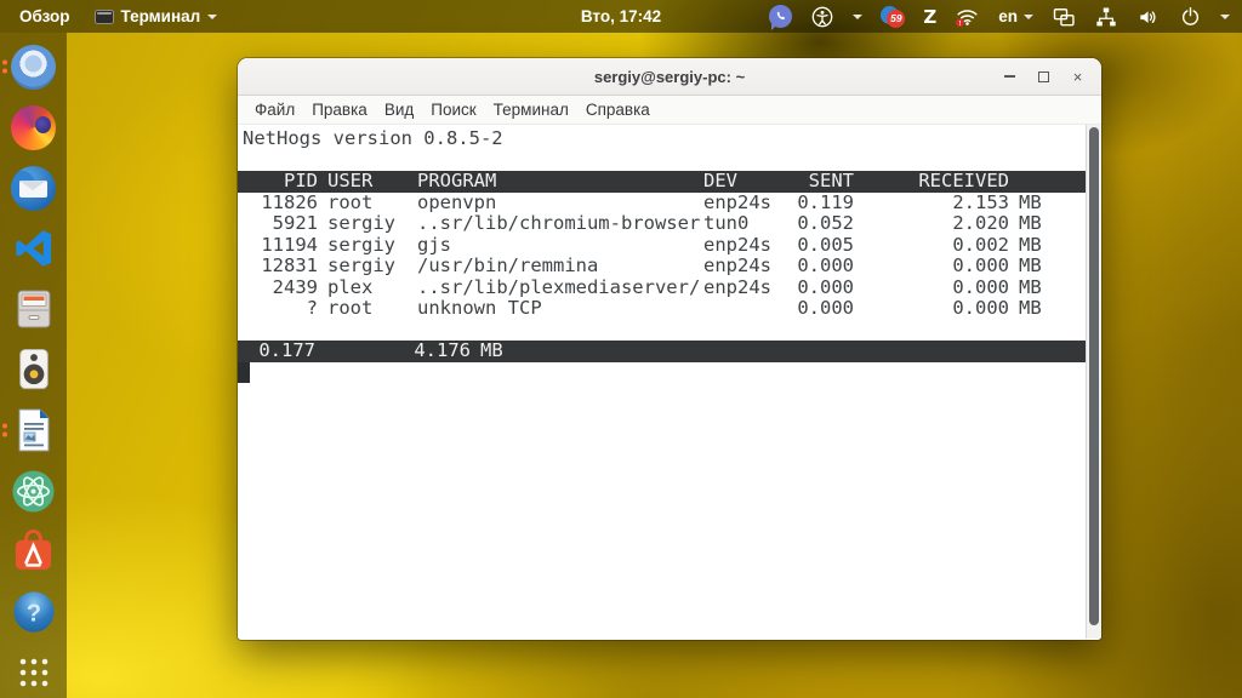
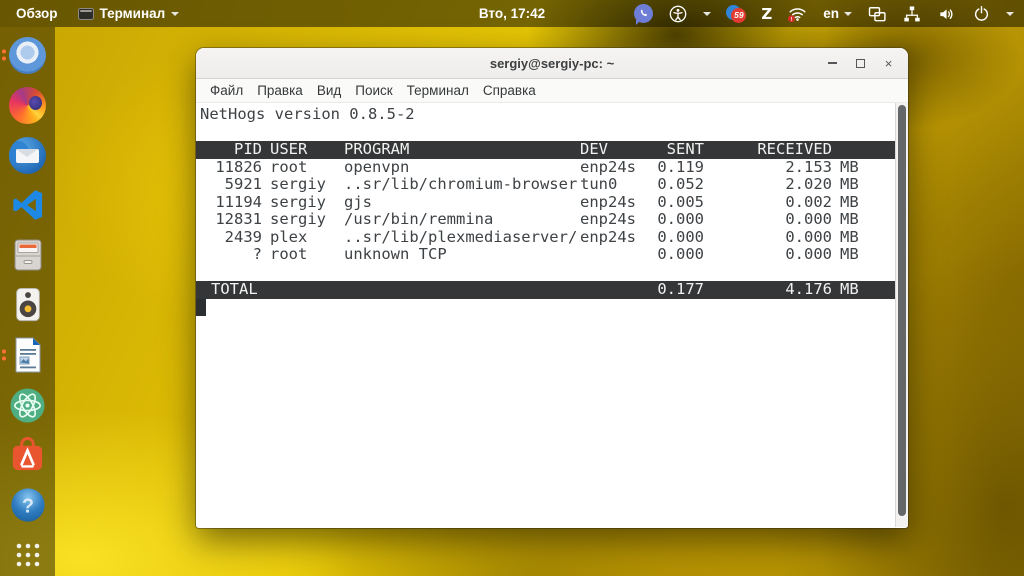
  Обзор
  Терминал
  Вто, 17:42
  59
  Z
  en
  ?
  sergiy@sergiy-pc: ~
  ×
  Файл
  Правка
  Вид
  Поиск
  Терминал
  Справка
  NetHogs version 0.8.5-2
  PID
  USER
  PROGRAM
  DEV
  SENT
  RECEIVED
  11826
  root
  openvpn
  enp24s
  0.119
  2.153
  MB
  5921
  sergiy
  ..sr/lib/chromium-browser
  tun0
  0.052
  2.020
  MB
  11194
  sergiy
  gjs
  enp24s
  0.005
  0.002
  MB
  12831
  sergiy
  /usr/bin/remmina
  enp24s
  0.000
  0.000
  MB
  2439
  plex
  ..sr/lib/plexmediaserver/
  enp24s
  0.000
  0.000
  MB
  ?
  root
  unknown TCP
  0.000
  0.000
  MB
+ TOTAL
  0.177
  4.176
  MB
